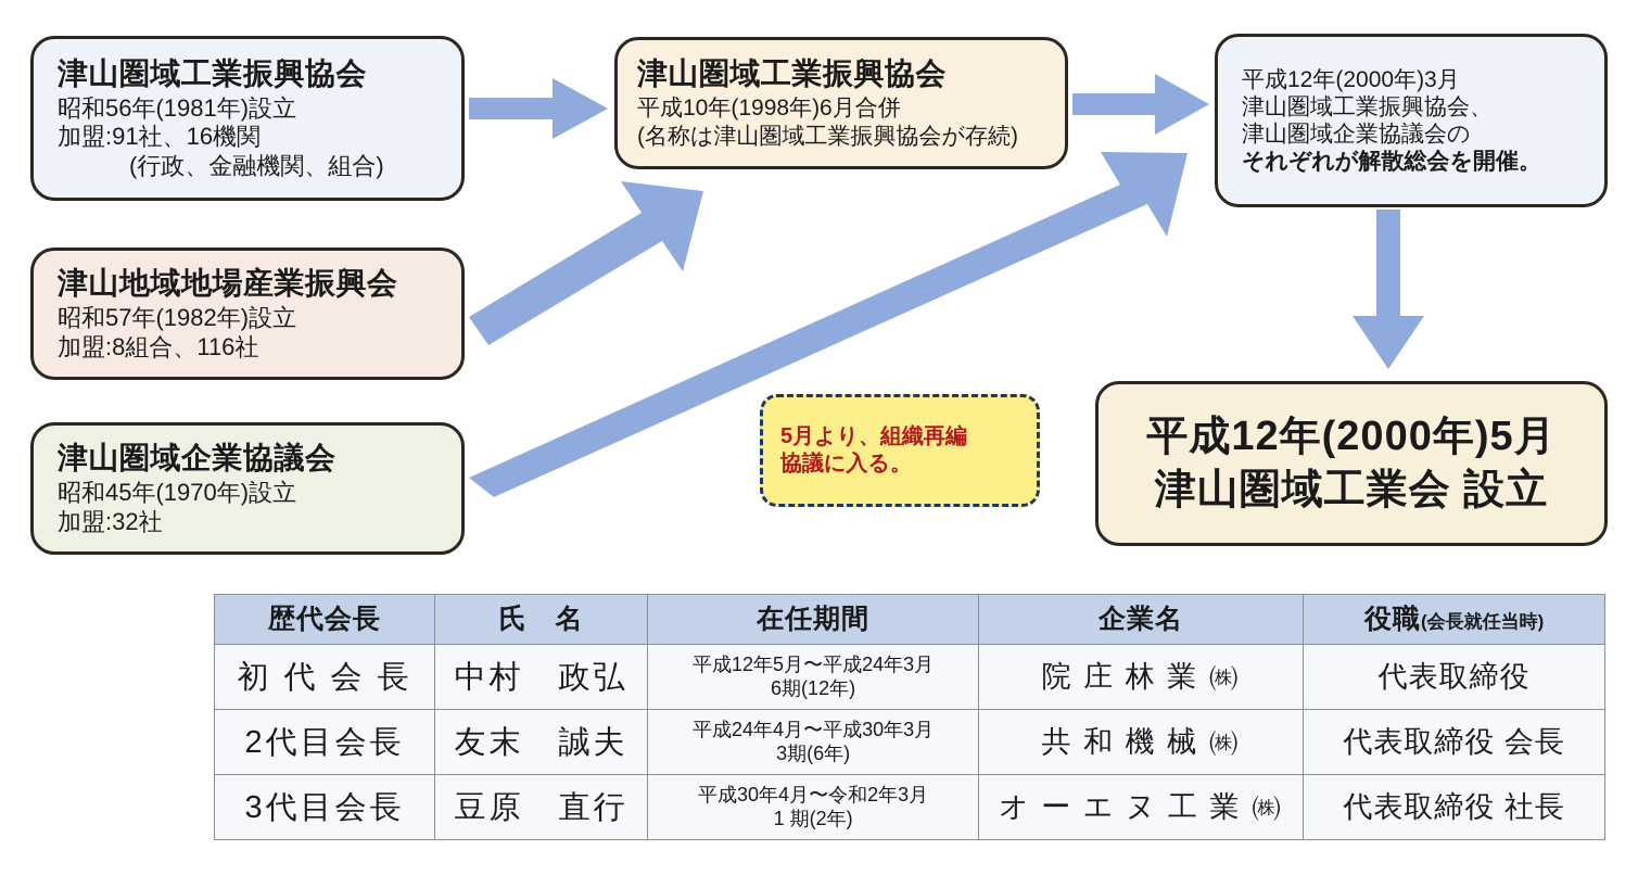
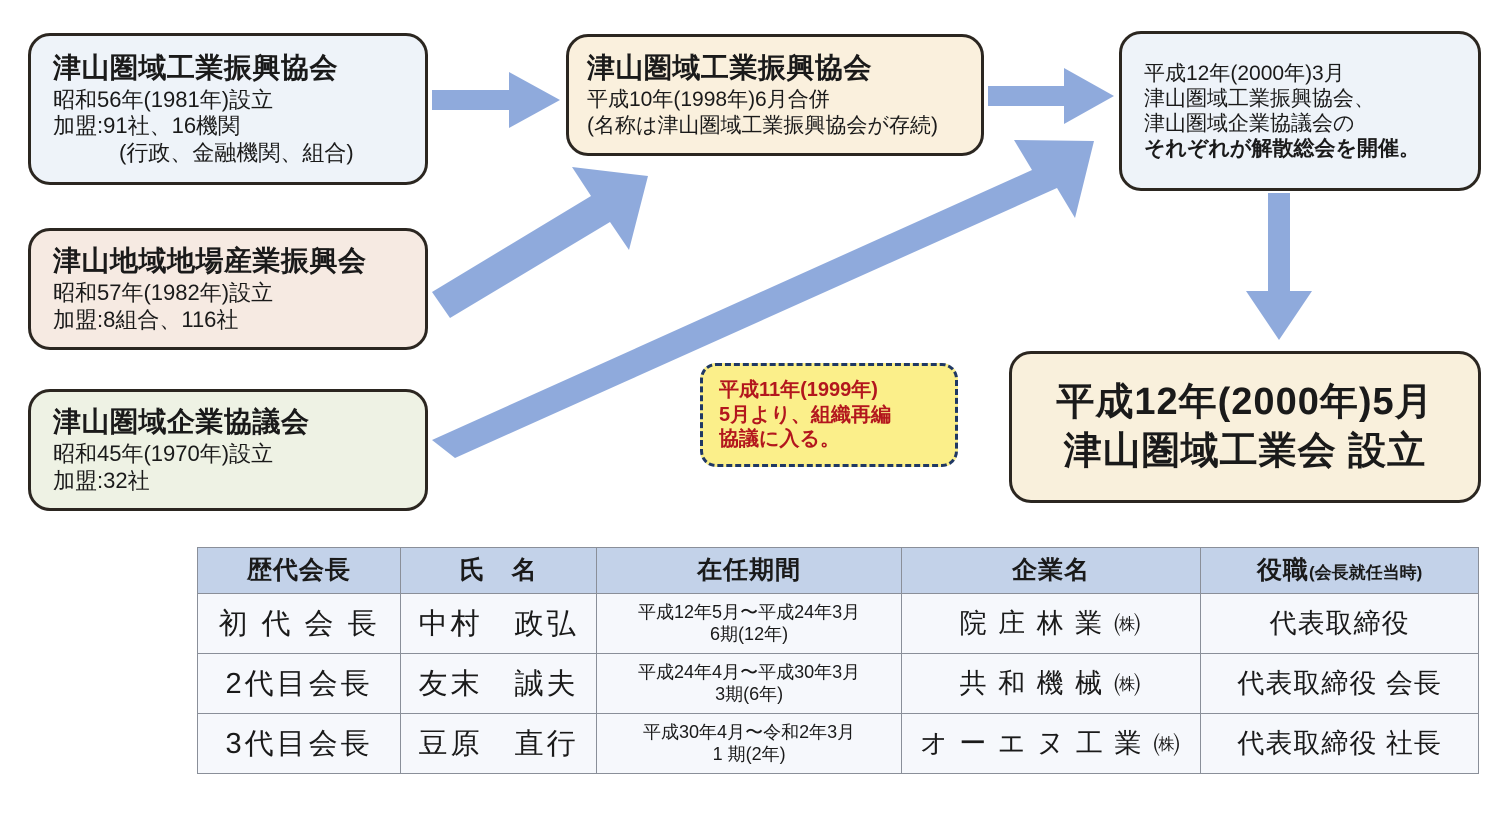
  津山圏域工業振興協会
  昭和56年(1981年)設立
  加盟:91社、16機関
  (行政、金融機関、組合)
  津山地域地場産業振興会
  昭和57年(1982年)設立
  加盟:8組合、116社
  津山圏域企業協議会
  昭和45年(1970年)設立
  加盟:32社
  津山圏域工業振興協会
  平成10年(1998年)6月合併
  (名称は津山圏域工業振興協会が存続)
  平成12年(2000年)3月
  津山圏域工業振興協会、
  津山圏域企業協議会の
  それぞれが解散総会を開催。
+ 平成11年(1999年)
  5月より、組織再編
  協議に入る。
  平成12年(2000年)5月
  津山圏域工業会 設立
  歴代会長	氏 名	在任期間	企業名	役職(会長就任当時)
  初 代 会 長	中村 政弘	平成12年5月〜平成24年3月 6期(12年)	院 庄 林 業 ㈱	代表取締役
  2代目会長	友末 誠夫	平成24年4月〜平成30年3月 3期(6年)	共 和 機 械 ㈱	代表取締役 会長
  3代目会長	豆原 直行	平成30年4月〜令和2年3月 1 期(2年)	オ ー エ ヌ 工 業 ㈱	代表取締役 社長
